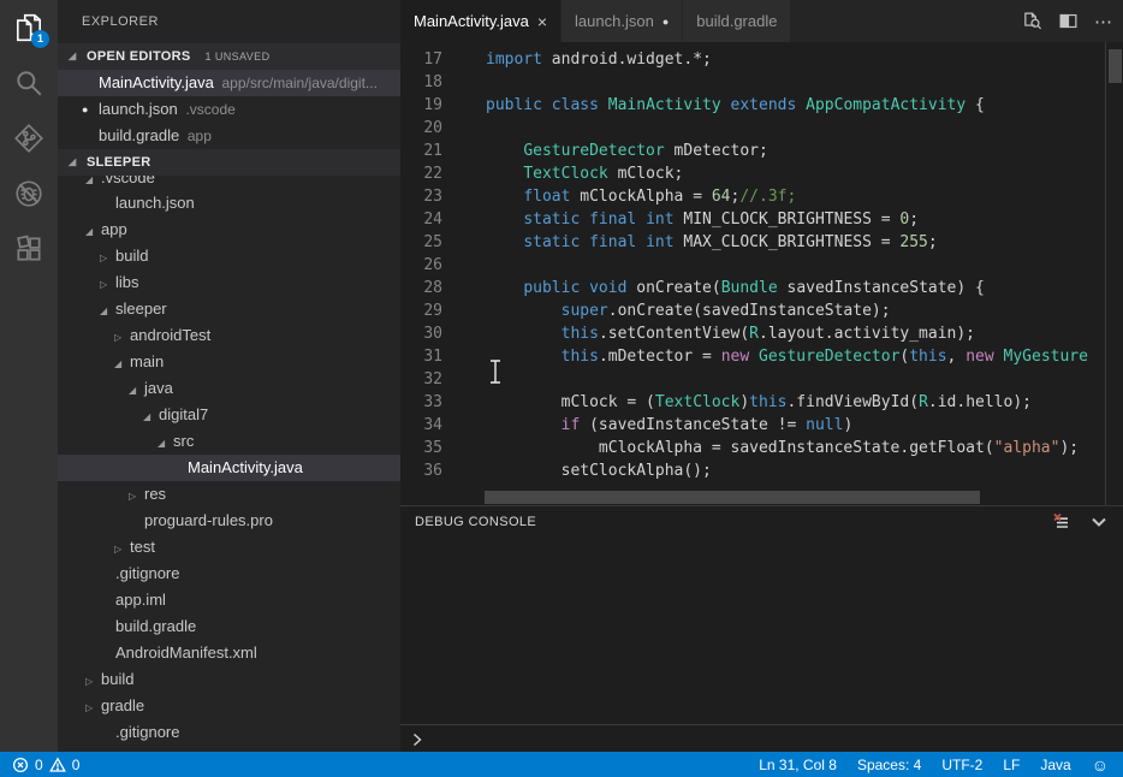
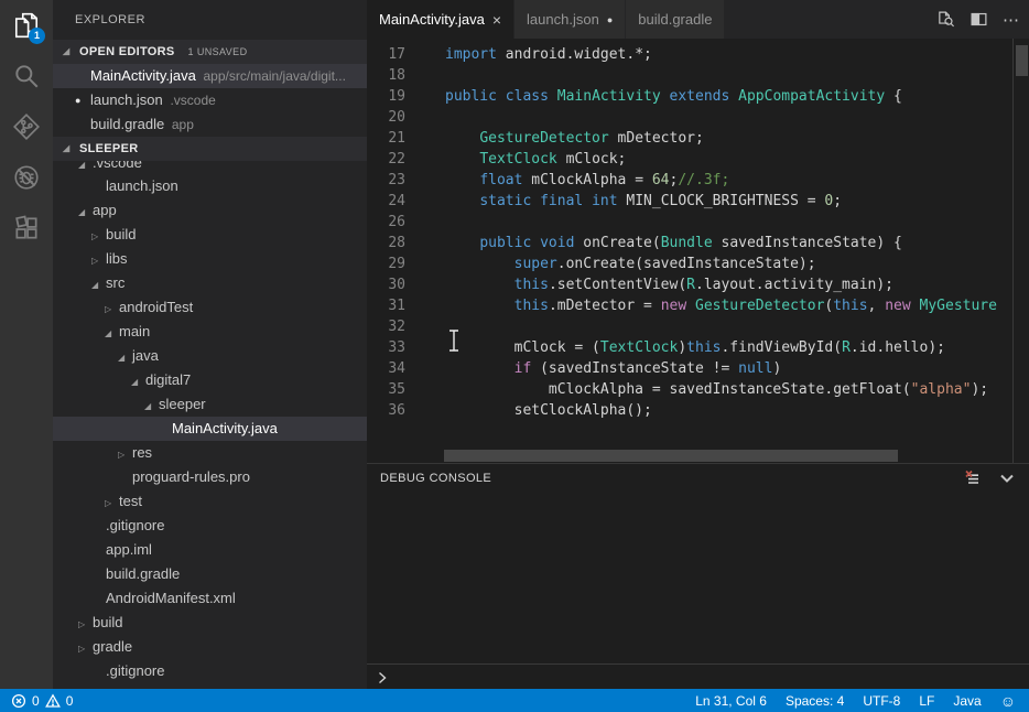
  1
  EXPLORER
  ◢
  OPEN EDITORS 1 UNSAVED
  MainActivity.java app/src/main/java/digit...
  ●
  launch.json .vscode
  build.gradle app
  ◢
  SLEEPER
  ◢ .vscode
  launch.json
  ◢ app
  ▷ build
  ▷ libs
- ◢ sleeper
+ ◢ src
  ▷ androidTest
  ◢ main
  ◢ java
  ◢ digital7
- ◢ src
+ ◢ sleeper
  MainActivity.java
  ▷ res
  proguard-rules.pro
  ▷ test
  .gitignore
  app.iml
  build.gradle
  AndroidManifest.xml
  ▷ build
  ▷ gradle
  .gitignore
  MainActivity.java
  ×
  launch.json
  ●
  build.gradle
  ⋯
  17
  import android.widget.*;
  18
  19
  public class MainActivity extends AppCompatActivity {
  20
  21
  GestureDetector mDetector;
  22
  TextClock mClock;
  23
  float mClockAlpha = 64;//.3f;
  24
  static final int MIN_CLOCK_BRIGHTNESS = 0;
- 25
- static final int MAX_CLOCK_BRIGHTNESS = 255;
  26
  28
  public void onCreate(Bundle savedInstanceState) {
  29
  super.onCreate(savedInstanceState);
  30
  this.setContentView(R.layout.activity_main);
  31
  this.mDetector = new GestureDetector(this, new MyGesture
  32
  33
  mClock = (TextClock)this.findViewById(R.id.hello);
  34
  if (savedInstanceState != null)
  35
  mClockAlpha = savedInstanceState.getFloat("alpha");
  36
  setClockAlpha();
  DEBUG CONSOLE
  0
  0
- Ln 31, Col 8
+ Ln 31, Col 6
  Spaces: 4
- UTF-2
+ UTF-8
  LF
  Java
  ☺
